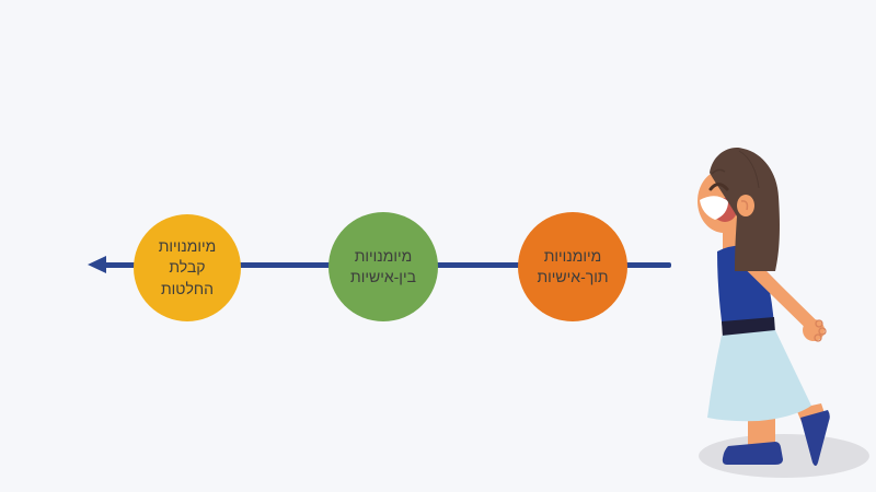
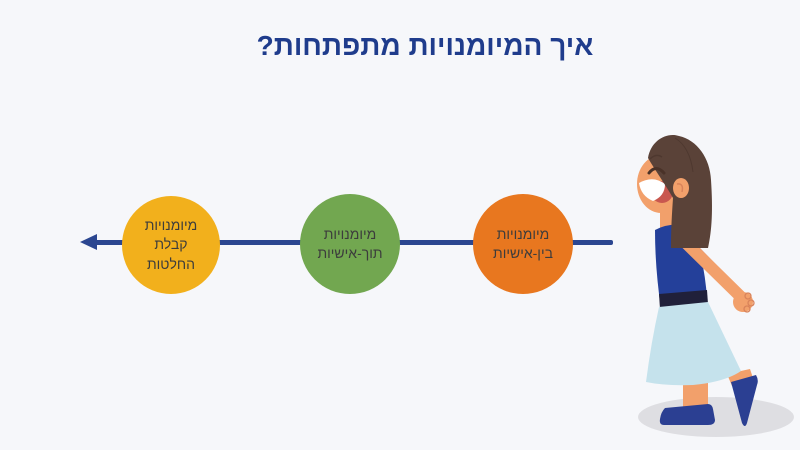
+ איך המיומנויות מתפתחות?
  מיומנויות
- תוך-אישיות
+ בין-אישיות
  מיומנויות
- בין-אישיות
+ תוך-אישיות
  מיומנויות
  קבלת
  החלטות
